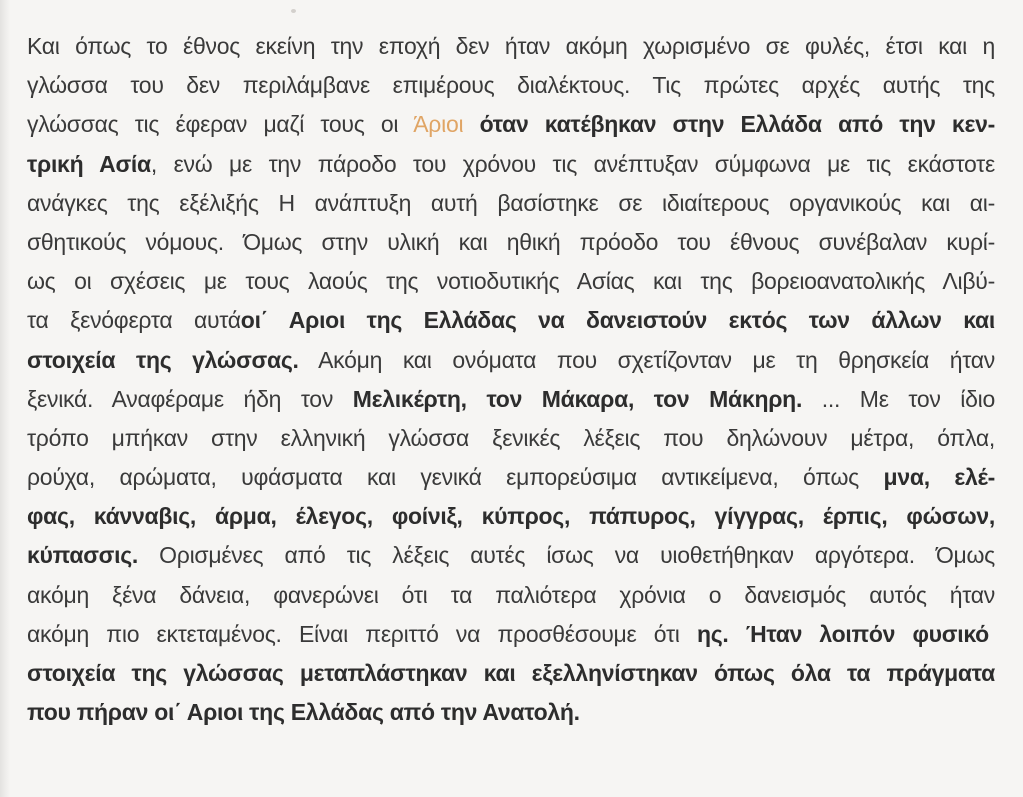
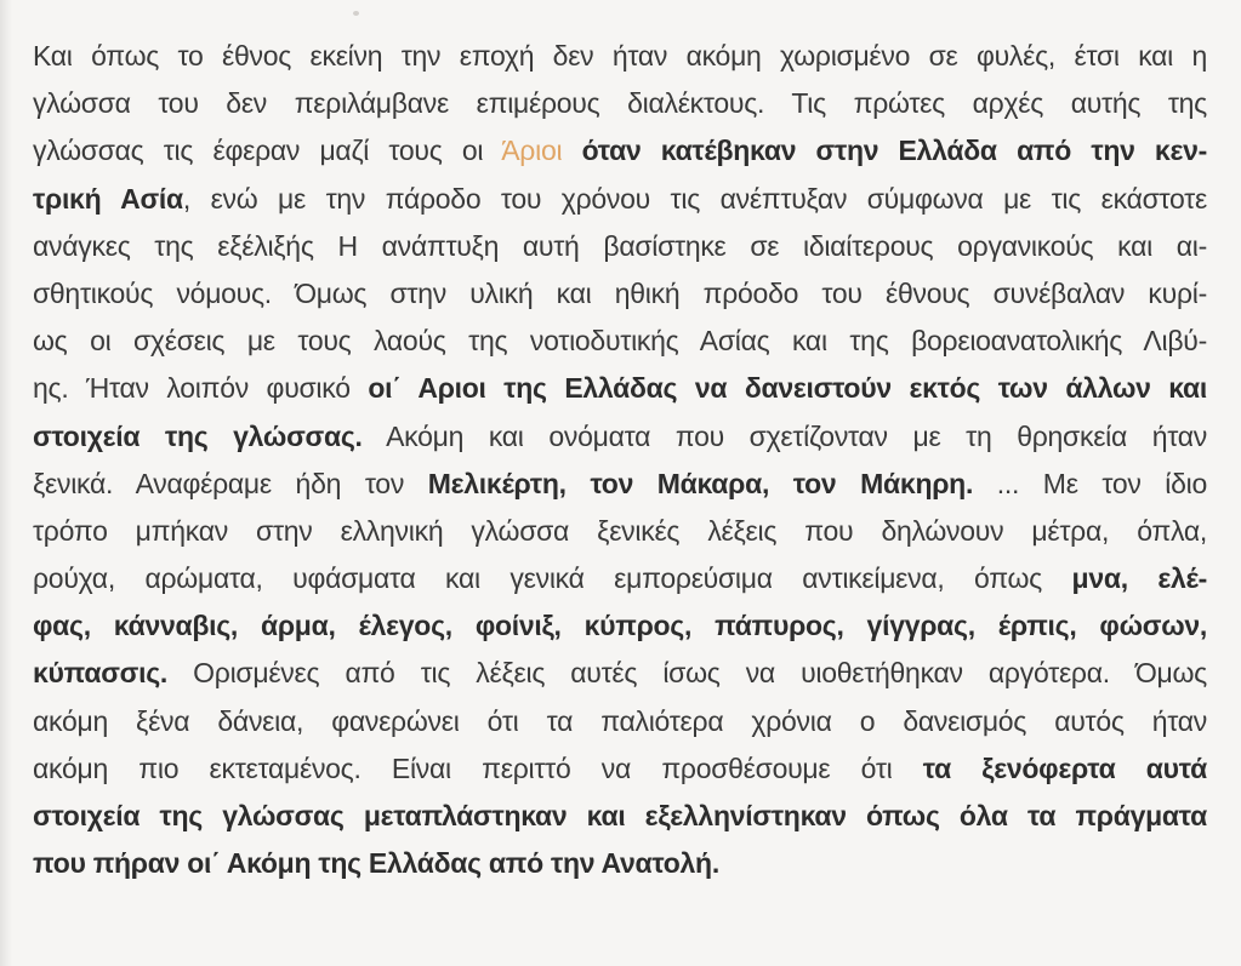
  Και όπως το έθνος εκείνη την εποχή δεν ήταν ακόμη χωρισμένο σε φυλές, έτσι και η
  γλώσσα του δεν περιλάμβανε επιμέρους διαλέκτους. Τις πρώτες αρχές αυτής της
  γλώσσας τις έφεραν μαζί τους οι Άριοι όταν κατέβηκαν στην Ελλάδα από την κεν-
  τρική Ασία, ενώ με την πάροδο του χρόνου τις ανέπτυξαν σύμφωνα με τις εκάστοτε
  ανάγκες της εξέλιξής Η ανάπτυξη αυτή βασίστηκε σε ιδιαίτερους οργανικούς και αι-
  σθητικούς νόμους. Όμως στην υλική και ηθική πρόοδο του έθνους συνέβαλαν κυρί-
  ως οι σχέσεις με τους λαούς της νοτιοδυτικής Ασίας και της βορειοανατολικής Λιβύ-
- τα ξενόφερτα αυτάοι΄ Αριοι της Ελλάδας να δανειστούν εκτός των άλλων και
+ ης. Ήταν λοιπόν φυσικό οι΄ Αριοι της Ελλάδας να δανειστούν εκτός των άλλων και
  στοιχεία της γλώσσας. Ακόμη και ονόματα που σχετίζονταν με τη θρησκεία ήταν
  ξενικά. Αναφέραμε ήδη τον Μελικέρτη, τον Μάκαρα, τον Μάκηρη. ... Με τον ίδιο
  τρόπο μπήκαν στην ελληνική γλώσσα ξενικές λέξεις που δηλώνουν μέτρα, όπλα,
  ρούχα, αρώματα, υφάσματα και γενικά εμπορεύσιμα αντικείμενα, όπως μνα, ελέ-
  φας, κάνναβις, άρμα, έλεγος, φοίνιξ, κύπρος, πάπυρος, γίγγρας, έρπις, φώσων,
  κύπασσις. Ορισμένες από τις λέξεις αυτές ίσως να υιοθετήθηκαν αργότερα. Όμως
  ακόμη ξένα δάνεια, φανερώνει ότι τα παλιότερα χρόνια ο δανεισμός αυτός ήταν
- ακόμη πιο εκτεταμένος. Είναι περιττό να προσθέσουμε ότι ης. Ήταν λοιπόν φυσικό
+ ακόμη πιο εκτεταμένος. Είναι περιττό να προσθέσουμε ότι τα ξενόφερτα αυτά
  στοιχεία της γλώσσας μεταπλάστηκαν και εξελληνίστηκαν όπως όλα τα πράγματα
- που πήραν οι΄ Αριοι της Ελλάδας από την Ανατολή.
+ που πήραν οι΄ Ακόμη της Ελλάδας από την Ανατολή.
